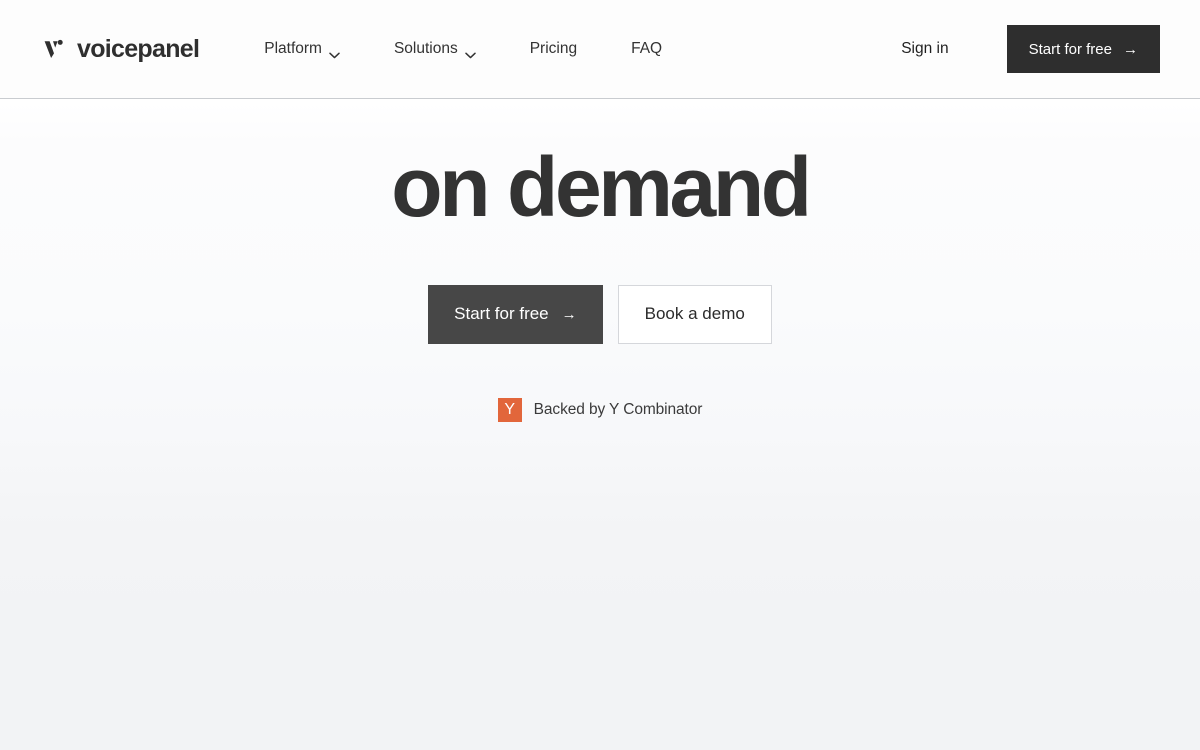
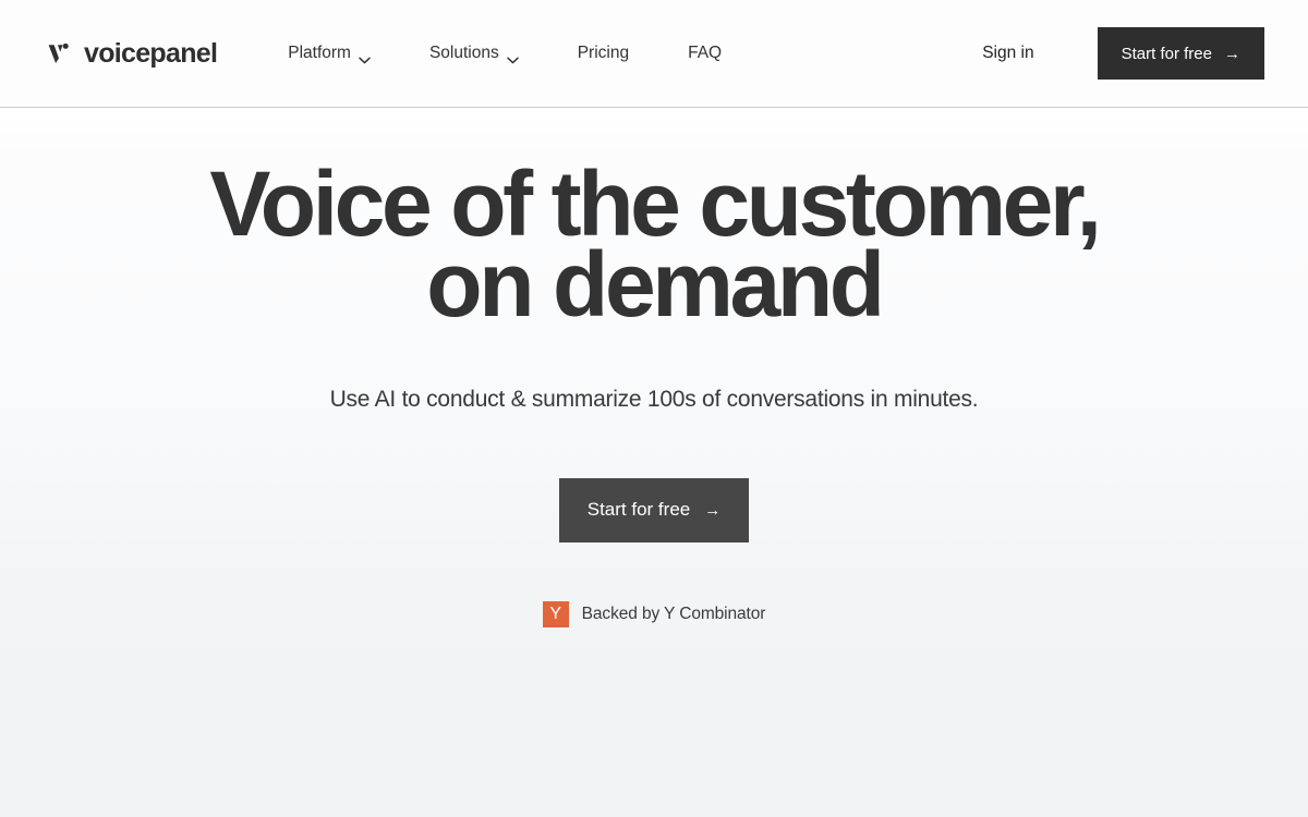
  voicepanel
  Platform
  Solutions
  Pricing
  FAQ
  Sign in
  Start for free
  →
+ Voice of the customer,
  on demand
+ Use AI to conduct & summarize 100s of conversations in minutes.
  Start for free
  →
- Book a demo
  Y
  Backed by Y Combinator
